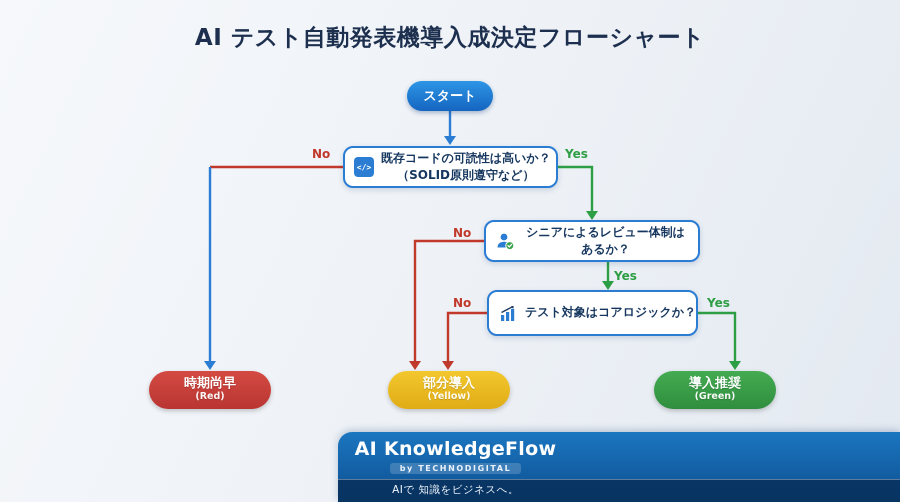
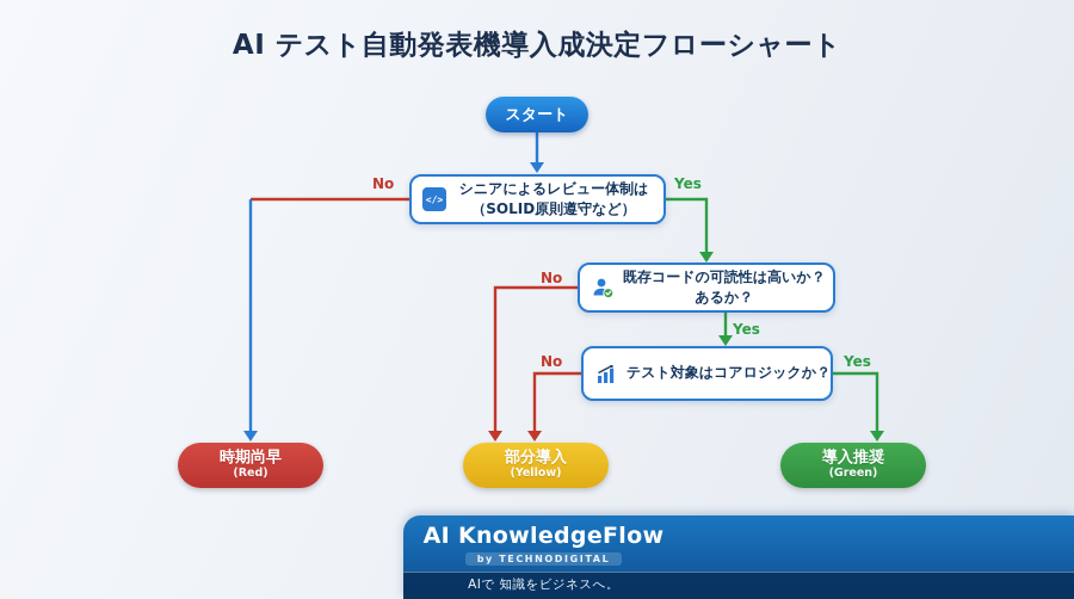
  AI テスト自動発表機導入成決定フローシャート
  スタート
  </>
- 既存コードの可読性は高いか？
+ シニアによるレビュー体制は
  （SOLID原則遵守など）
- シニアによるレビュー体制は
+ 既存コードの可読性は高いか？
  あるか？
  テスト対象はコアロジックか？
  No
  Yes
  No
  Yes
  No
  Yes
  時期尚早
  (Red)
  部分導入
  (Yellow)
  導入推奨
  (Green)
  AI KnowledgeFlow
  by TECHNODIGITAL
  AIで 知識をビジネスへ。
